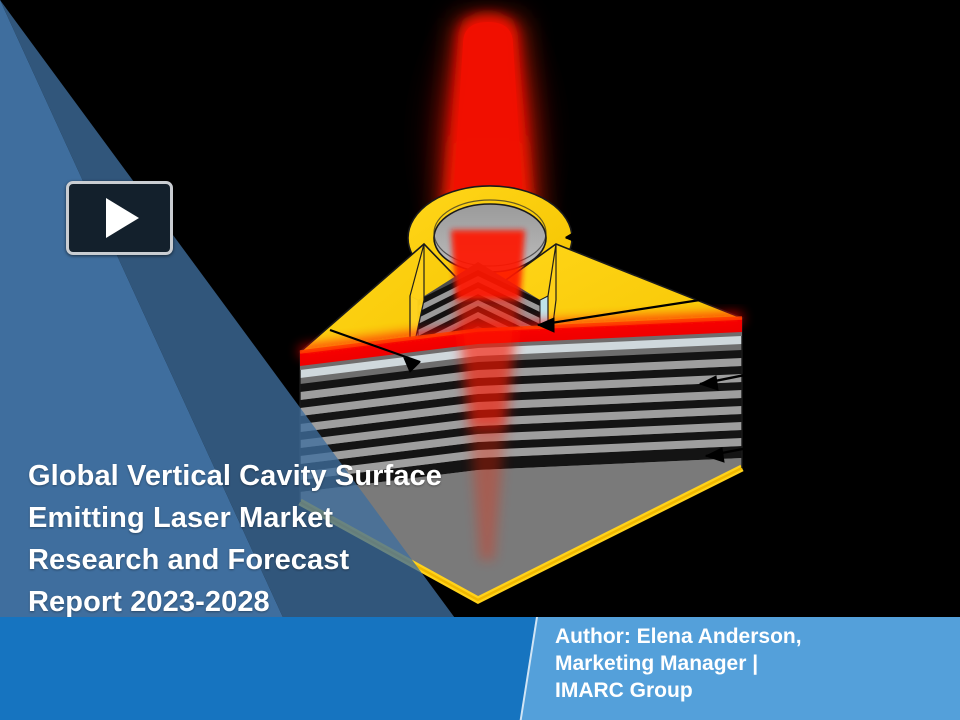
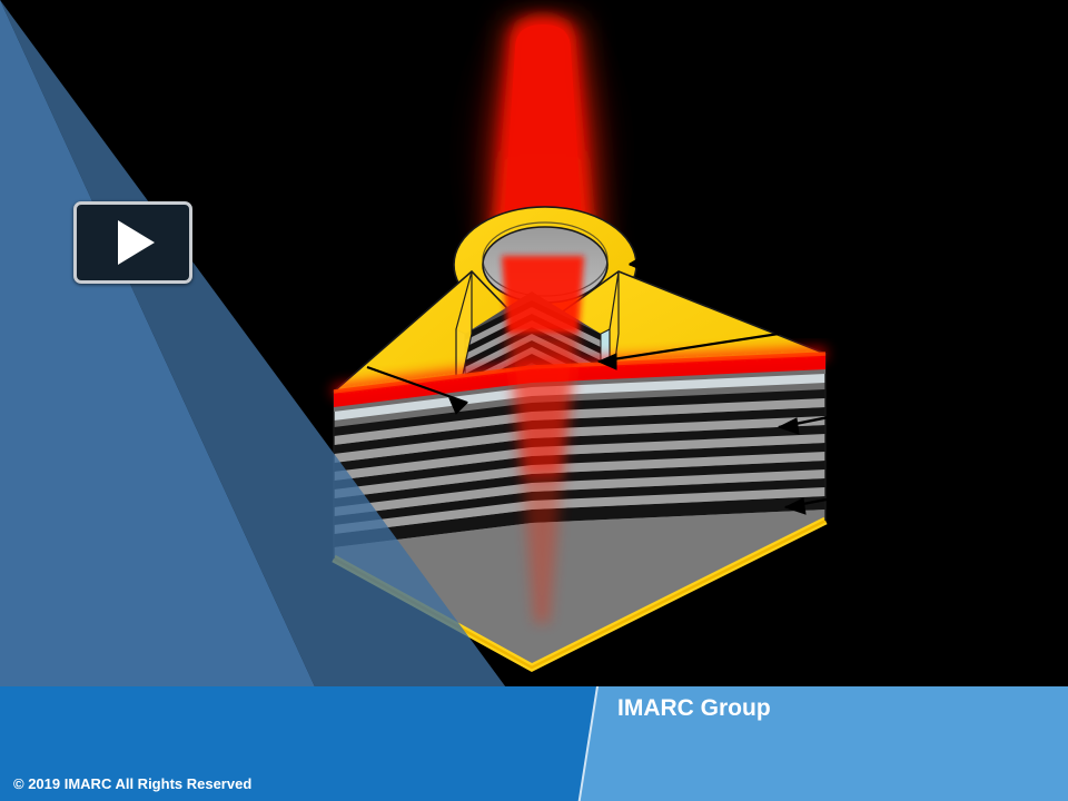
- Global Vertical Cavity Surface
- Emitting Laser Market
- Research and Forecast
- Report 2023-2028
- Author: Elena Anderson,
- Marketing Manager |
  IMARC Group
+ © 2019 IMARC All Rights Reserved
